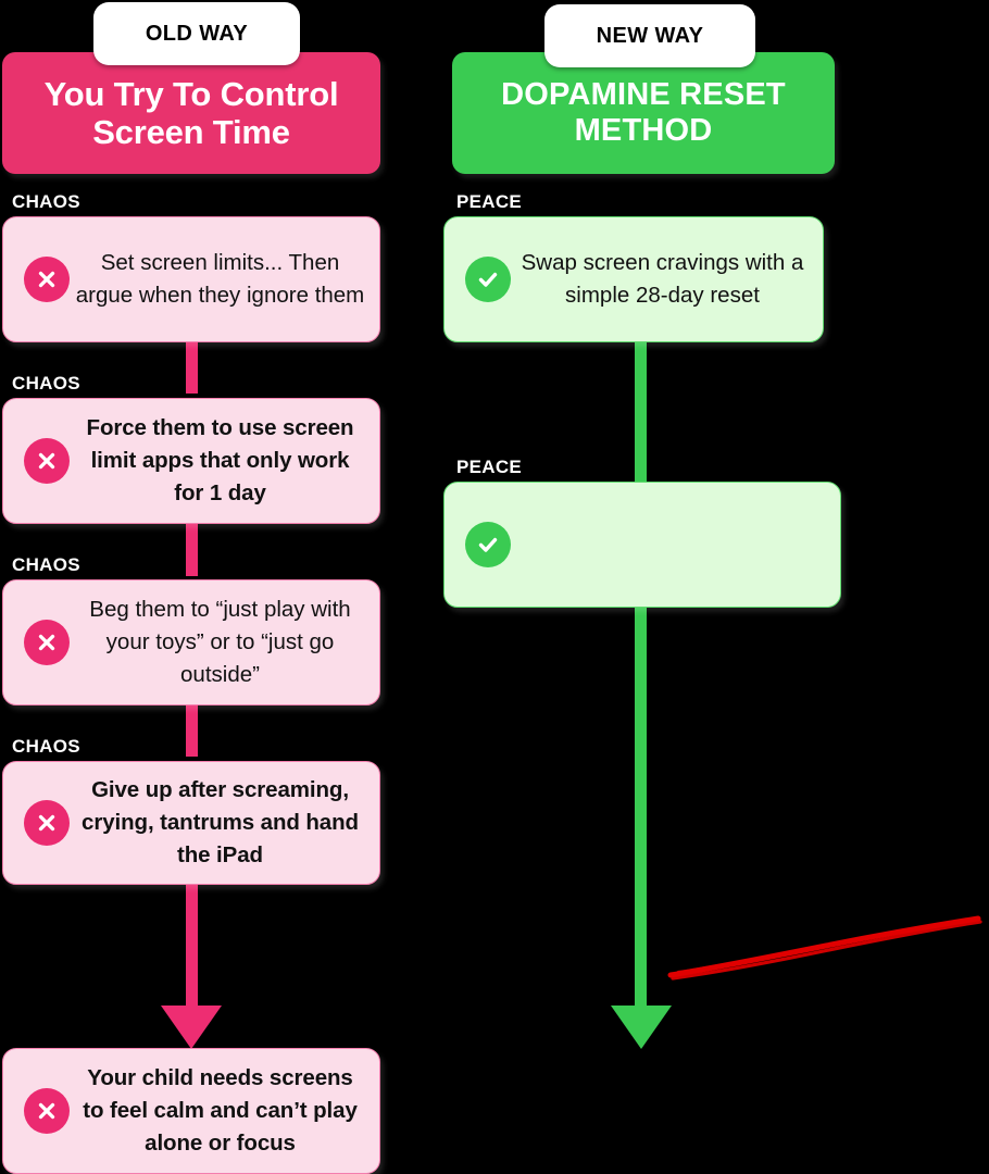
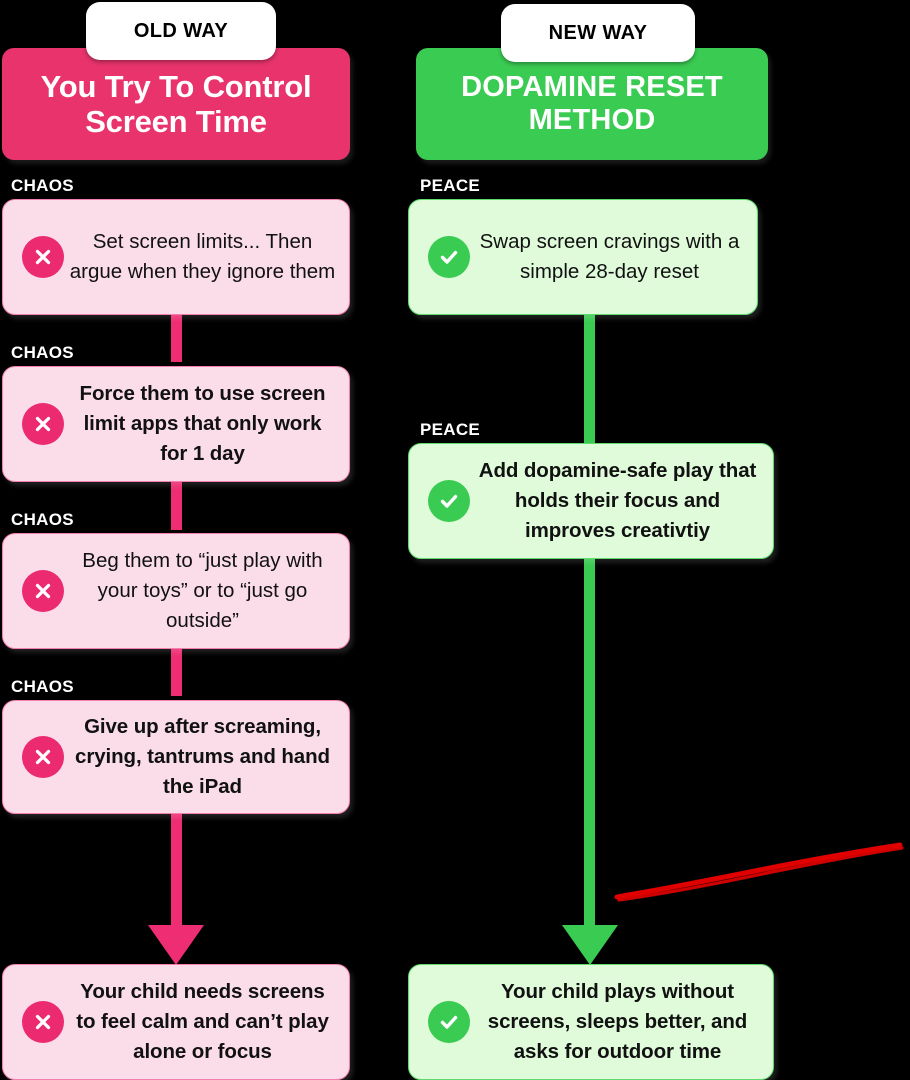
  OLD WAY
  You Try To Control Screen Time
  CHAOS
  Set screen limits... Then argue when they ignore them
  CHAOS
  Force them to use screen limit apps that only work for 1 day
  CHAOS
  Beg them to “just play with your toys” or to “just go outside”
  CHAOS
  Give up after screaming, crying, tantrums and hand the iPad
  Your child needs screens to feel calm and can’t play alone or focus
  NEW WAY
  DOPAMINE RESET METHOD
  PEACE
  Swap screen cravings with a simple 28-day reset
  PEACE
+ Add dopamine-safe play that holds their focus and improves creativtiy
+ Your child plays without screens, sleeps better, and asks for outdoor time
